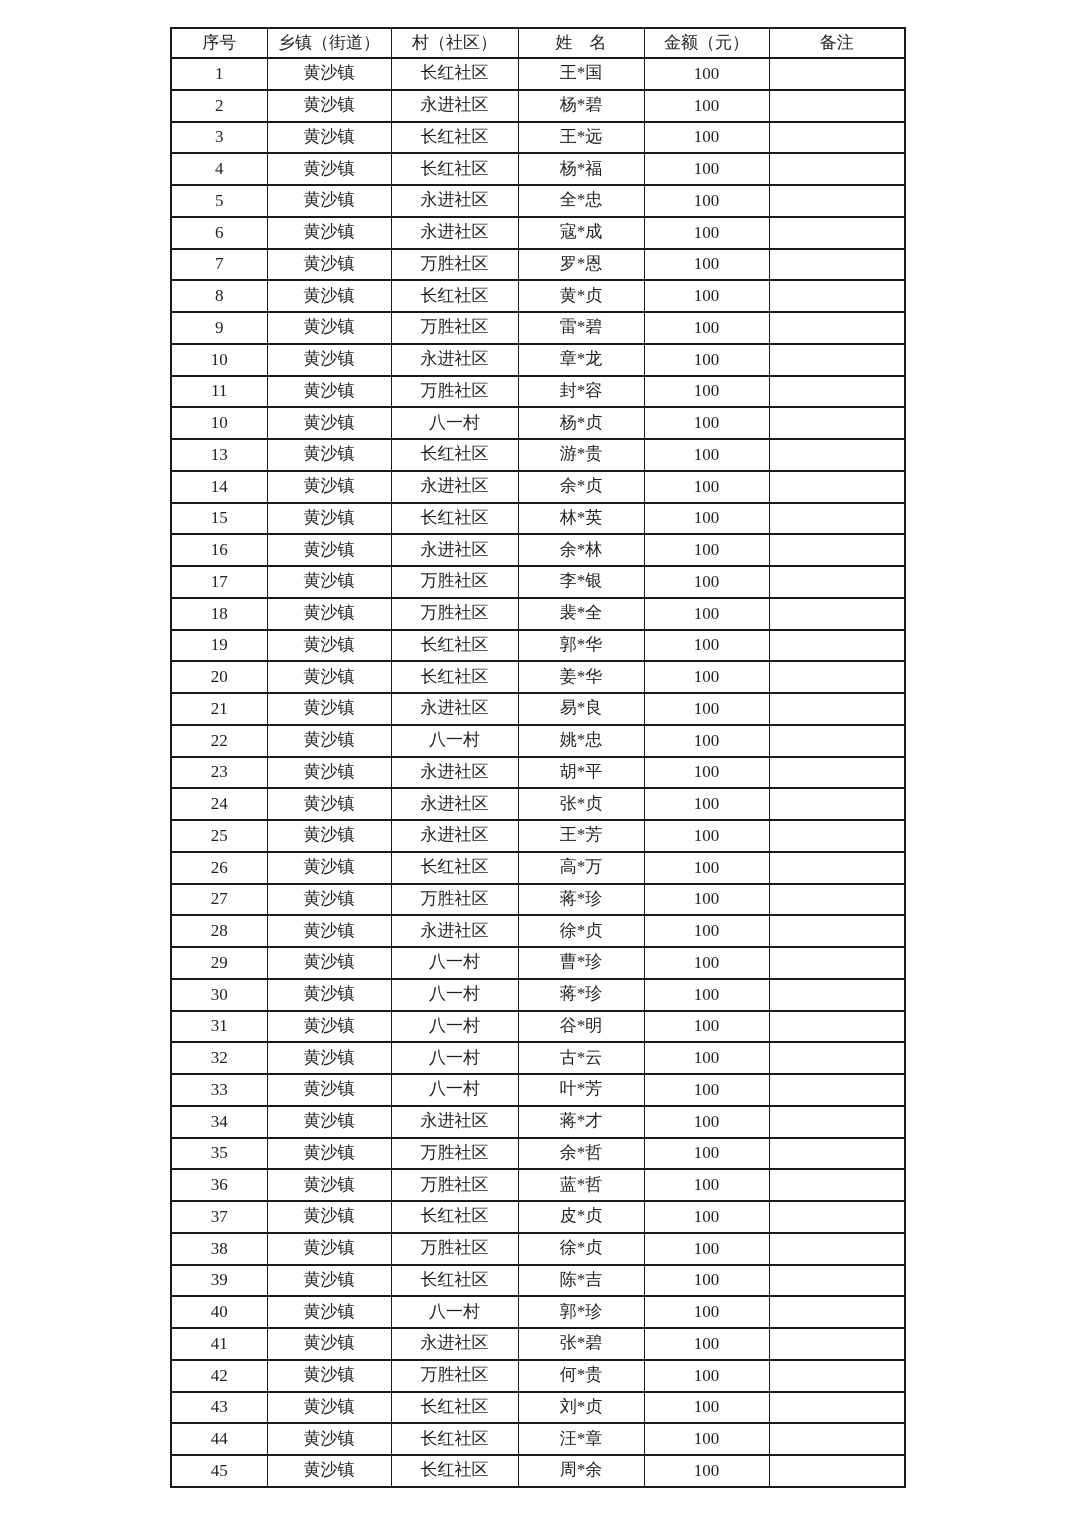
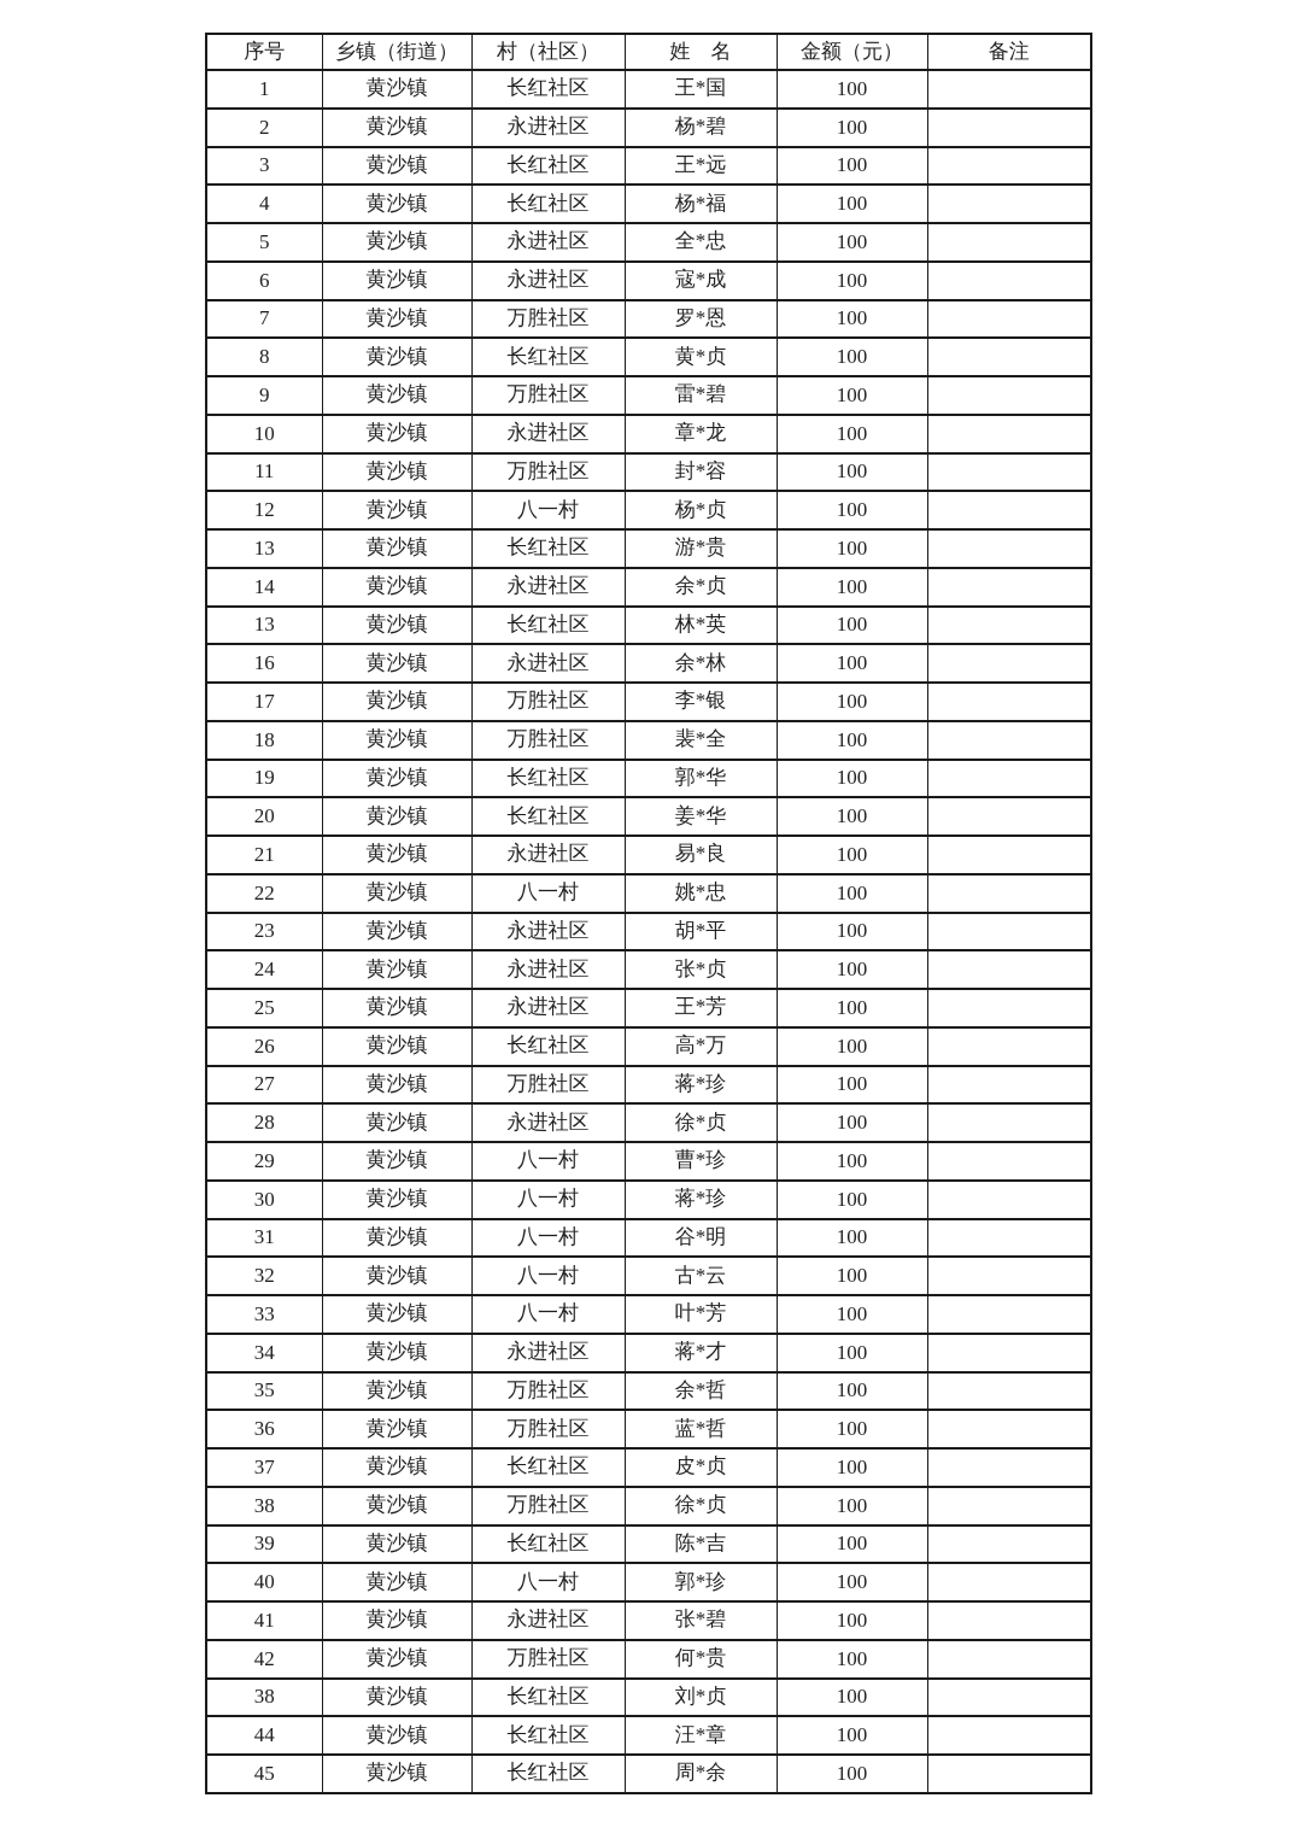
  序号	乡镇（街道）	村（社区）	姓 名	金额（元）	备注
  1	黄沙镇	长红社区	王*国	100
  2	黄沙镇	永进社区	杨*碧	100
  3	黄沙镇	长红社区	王*远	100
  4	黄沙镇	长红社区	杨*福	100
  5	黄沙镇	永进社区	全*忠	100
  6	黄沙镇	永进社区	寇*成	100
  7	黄沙镇	万胜社区	罗*恩	100
  8	黄沙镇	长红社区	黄*贞	100
  9	黄沙镇	万胜社区	雷*碧	100
  10	黄沙镇	永进社区	章*龙	100
  11	黄沙镇	万胜社区	封*容	100
- 10	黄沙镇	八一村	杨*贞	100
+ 12	黄沙镇	八一村	杨*贞	100
  13	黄沙镇	长红社区	游*贵	100
  14	黄沙镇	永进社区	余*贞	100
- 15	黄沙镇	长红社区	林*英	100
+ 13	黄沙镇	长红社区	林*英	100
  16	黄沙镇	永进社区	余*林	100
  17	黄沙镇	万胜社区	李*银	100
  18	黄沙镇	万胜社区	裴*全	100
  19	黄沙镇	长红社区	郭*华	100
  20	黄沙镇	长红社区	姜*华	100
  21	黄沙镇	永进社区	易*良	100
  22	黄沙镇	八一村	姚*忠	100
  23	黄沙镇	永进社区	胡*平	100
  24	黄沙镇	永进社区	张*贞	100
  25	黄沙镇	永进社区	王*芳	100
  26	黄沙镇	长红社区	高*万	100
  27	黄沙镇	万胜社区	蒋*珍	100
  28	黄沙镇	永进社区	徐*贞	100
  29	黄沙镇	八一村	曹*珍	100
  30	黄沙镇	八一村	蒋*珍	100
  31	黄沙镇	八一村	谷*明	100
  32	黄沙镇	八一村	古*云	100
  33	黄沙镇	八一村	叶*芳	100
  34	黄沙镇	永进社区	蒋*才	100
  35	黄沙镇	万胜社区	余*哲	100
  36	黄沙镇	万胜社区	蓝*哲	100
  37	黄沙镇	长红社区	皮*贞	100
  38	黄沙镇	万胜社区	徐*贞	100
  39	黄沙镇	长红社区	陈*吉	100
  40	黄沙镇	八一村	郭*珍	100
  41	黄沙镇	永进社区	张*碧	100
  42	黄沙镇	万胜社区	何*贵	100
- 43	黄沙镇	长红社区	刘*贞	100
+ 38	黄沙镇	长红社区	刘*贞	100
  44	黄沙镇	长红社区	汪*章	100
  45	黄沙镇	长红社区	周*余	100
